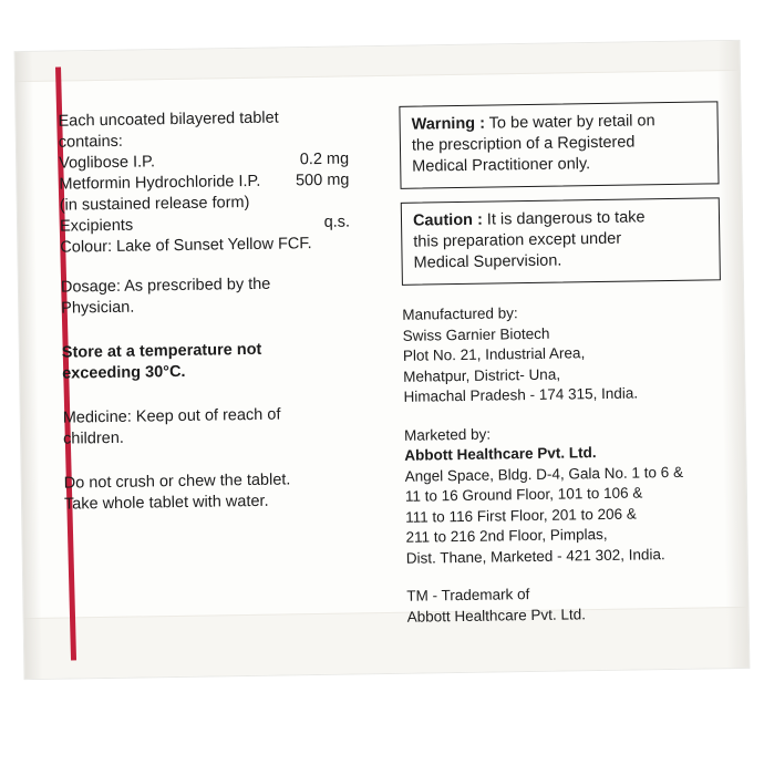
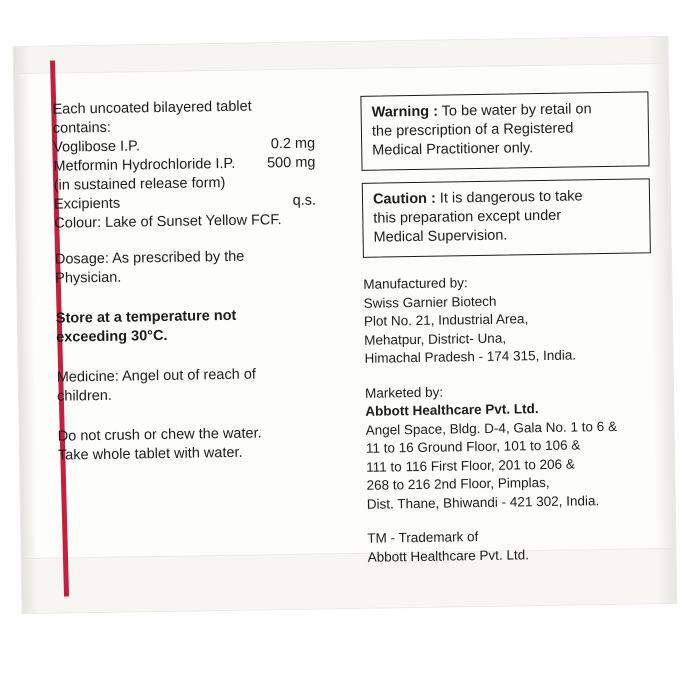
  Each uncoated bilayered tablet
  contains:
  Voglibose I.P.
  0.2 mg
  Metformin Hydrochloride I.P.
  500 mg
  (in sustained release form)
  Excipients
  q.s.
  Colour: Lake of Sunset Yellow FCF.
  Dosage: As prescribed by the
  Physician.
  Store at a temperature not
  exceeding 30°C.
- Medicine: Keep out of reach of
+ Medicine: Angel out of reach of
  children.
- Do not crush or chew the tablet.
+ Do not crush or chew the water.
  Take whole tablet with water.
  Warning : To be water by retail on
  the prescription of a Registered
  Medical Practitioner only.
  Caution : It is dangerous to take
  this preparation except under
  Medical Supervision.
  Manufactured by:
  Swiss Garnier Biotech
  Plot No. 21, Industrial Area,
  Mehatpur, District- Una,
  Himachal Pradesh - 174 315, India.
  Marketed by:
  Abbott Healthcare Pvt. Ltd.
  Angel Space, Bldg. D-4, Gala No. 1 to 6 &
  11 to 16 Ground Floor, 101 to 106 &
  111 to 116 First Floor, 201 to 206 &
- 211 to 216 2nd Floor, Pimplas,
+ 268 to 216 2nd Floor, Pimplas,
- Dist. Thane, Marketed - 421 302, India.
+ Dist. Thane, Bhiwandi - 421 302, India.
  TM - Trademark of
  Abbott Healthcare Pvt. Ltd.
